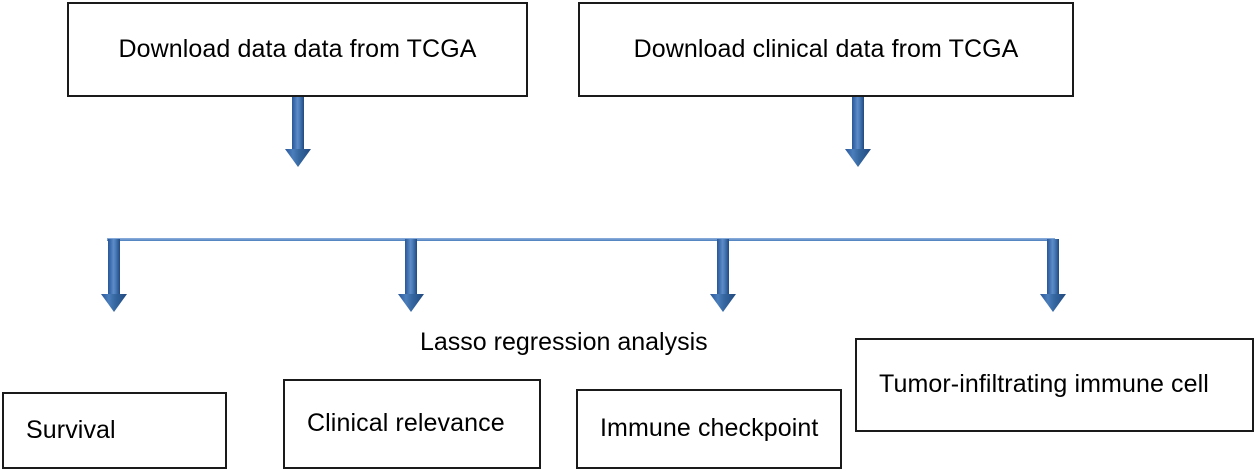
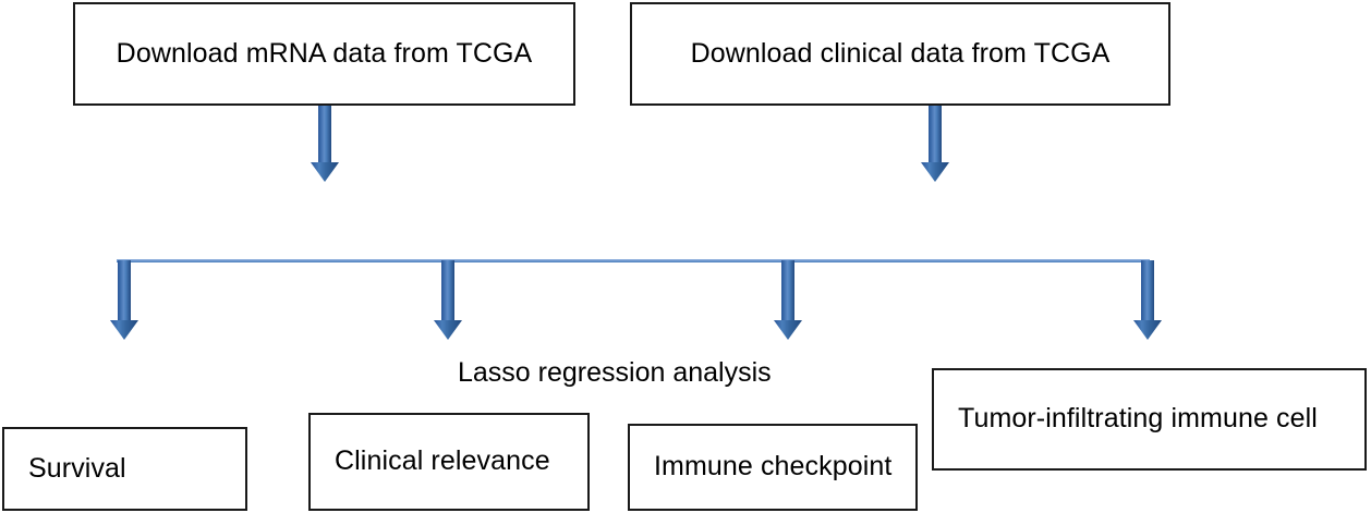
- Download data data from TCGA
+ Download mRNA data from TCGA
  Download clinical data from TCGA
  Lasso regression analysis
  Survival
  Clinical relevance
  Immune checkpoint
  Tumor-infiltrating immune cell
